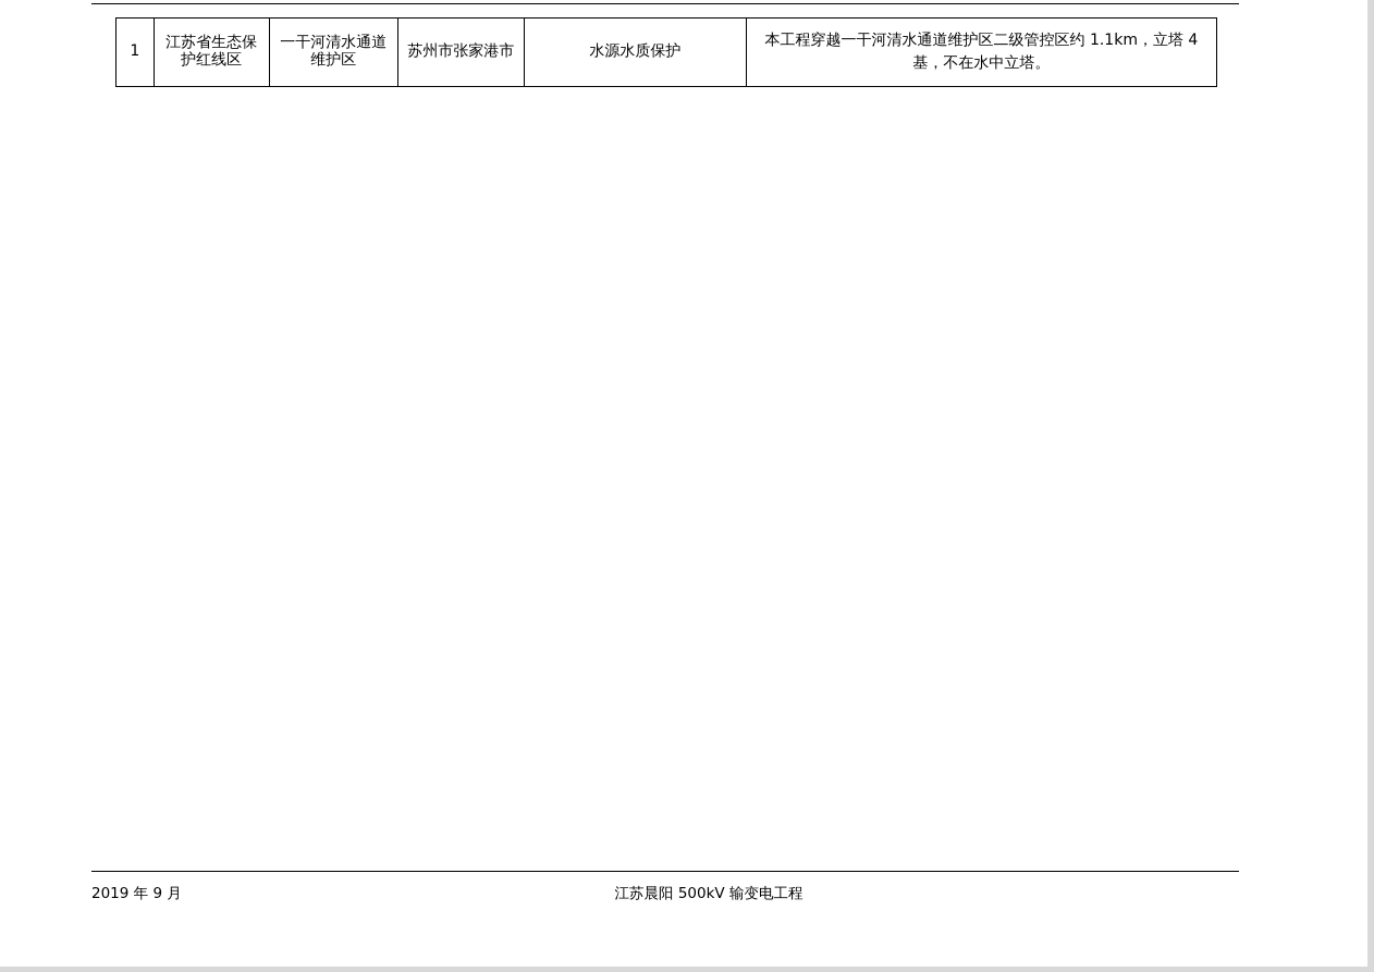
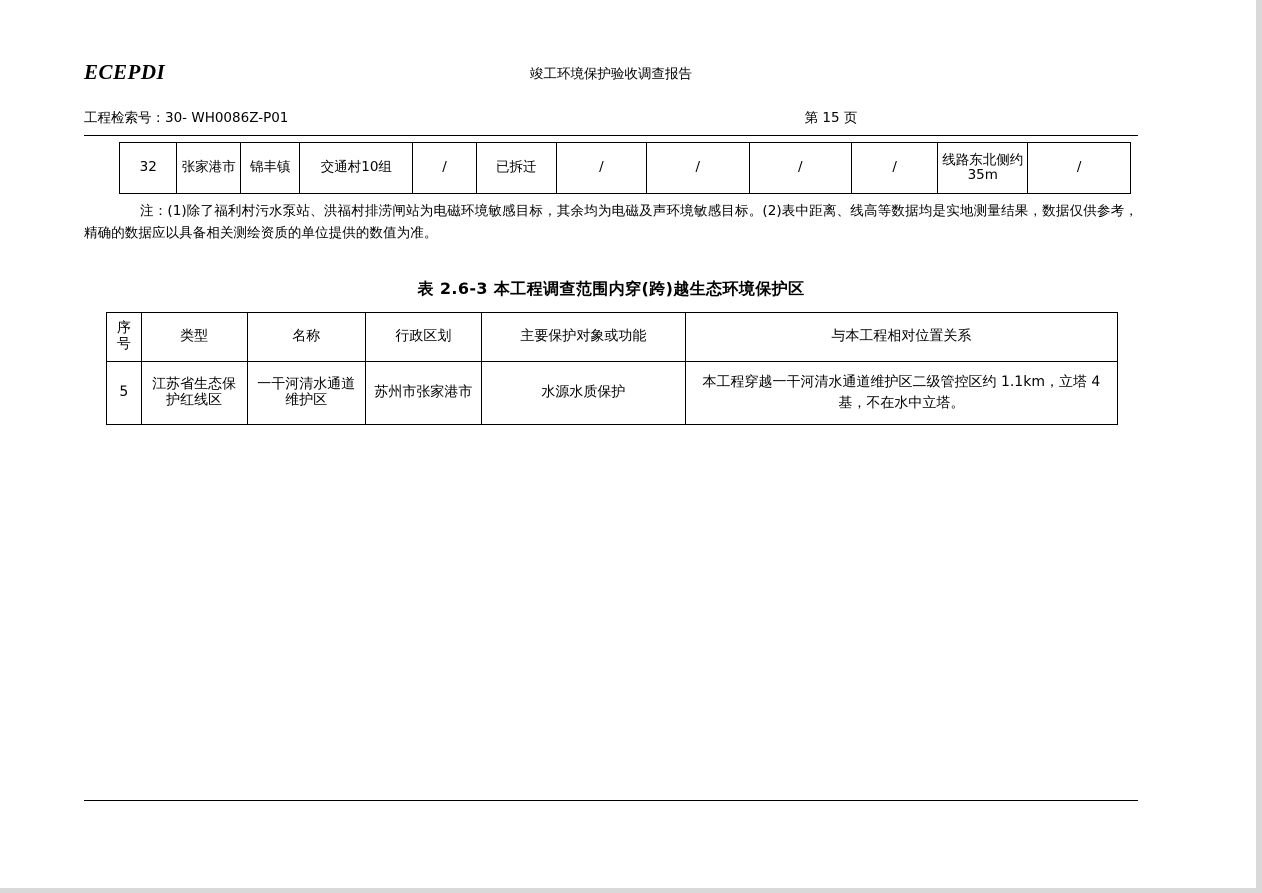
+ ECEPDI
+ 竣工环境保护验收调查报告
+ 工程检索号：30- WH0086Z-P01
+ 第 15 页
+ 32	张家港市	锦丰镇	交通村10组	/	已拆迁	/	/	/	/	线路东北侧约35m	/
+ 注：(1)除了福利村污水泵站、洪福村排涝闸站为电磁环境敏感目标，其余均为电磁及声环境敏感目标。(2)表中距离、线高等数据均是实地测量结果，数据仅供参考，精确的数据应以具备相关测绘资质的单位提供的数值为准。
+ 表 2.6-3 本工程调查范围内穿(跨)越生态环境保护区
+ 序号	类型	名称	行政区划	主要保护对象或功能	与本工程相对位置关系
- 1	江苏省生态保护红线区	一干河清水通道维护区	苏州市张家港市	水源水质保护	本工程穿越一干河清水通道维护区二级管控区约 1.1km，立塔 4 基，不在水中立塔。
+ 5	江苏省生态保护红线区	一干河清水通道维护区	苏州市张家港市	水源水质保护	本工程穿越一干河清水通道维护区二级管控区约 1.1km，立塔 4 基，不在水中立塔。
- 2019 年 9 月
- 江苏晨阳 500kV 输变电工程
